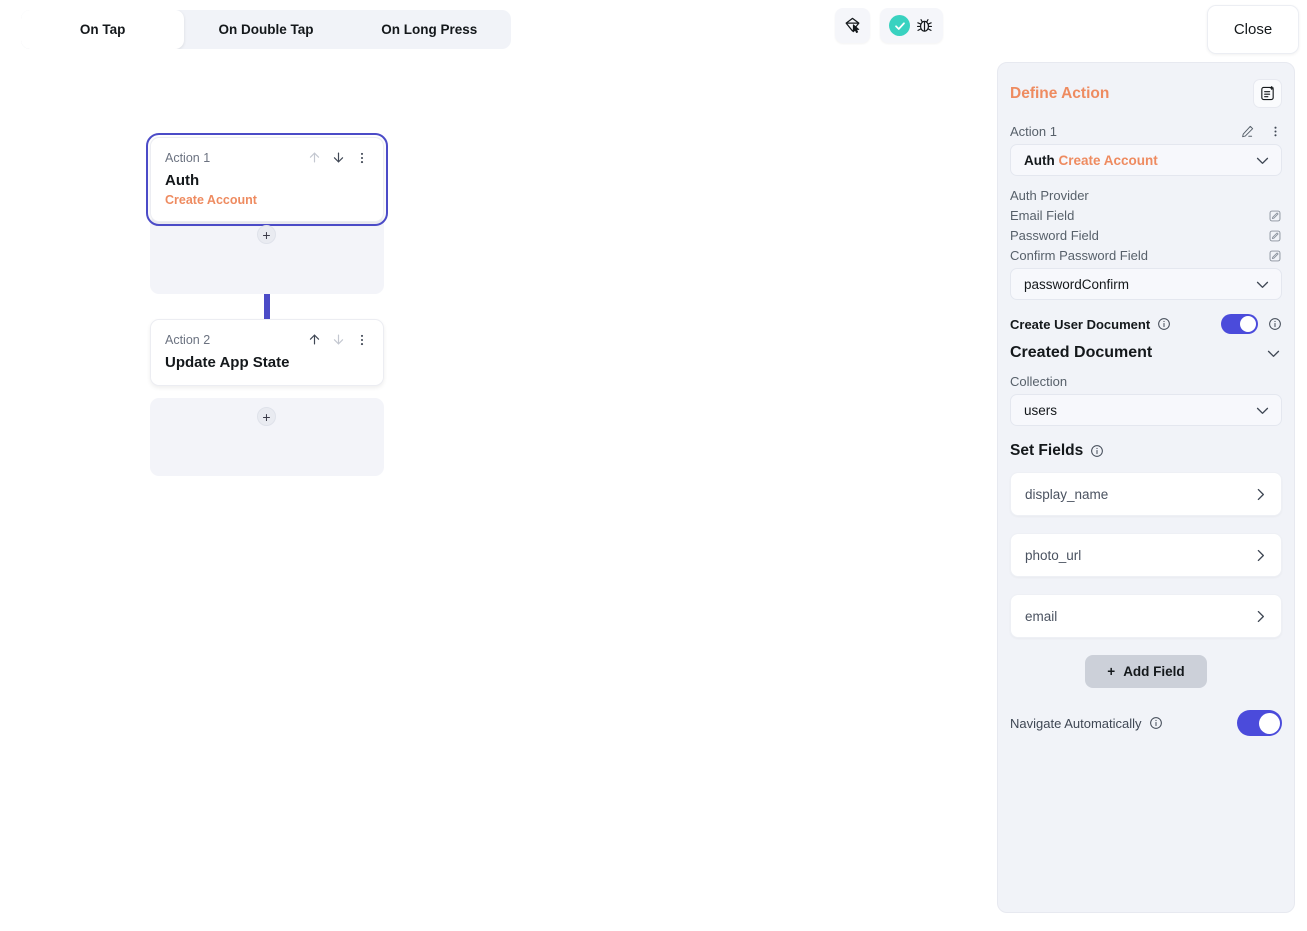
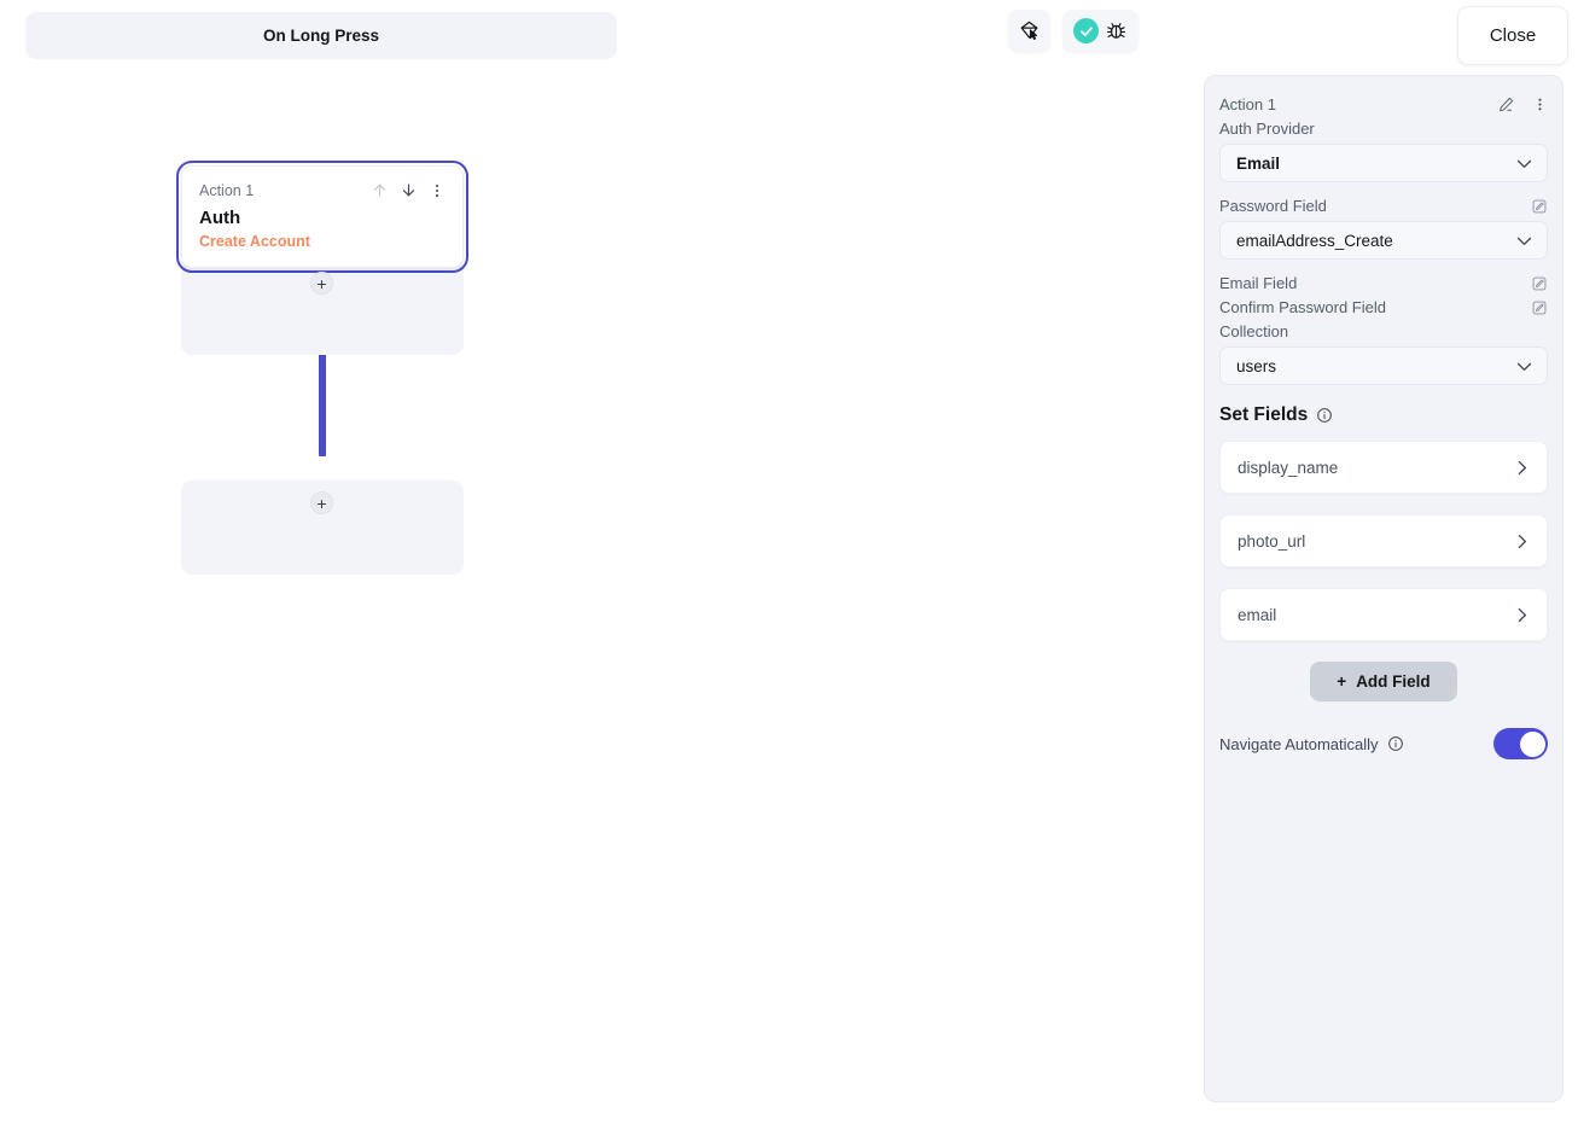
- On Tap
- On Double Tap
  On Long Press
  Close
  Action 1
  Auth
  Create Account
  +
- Action 2
- Update App State
  +
- Define Action
  Action 1
- Auth Create Account
  Auth Provider
+ Email
- Email Field
+ Password Field
+ emailAddress_Create
- Password Field
+ Email Field
  Confirm Password Field
- passwordConfirm
- Create User Document
- Created Document
  Collection
  users
  Set Fields
  display_name
  photo_url
  email
  +
  Add Field
  Navigate Automatically
